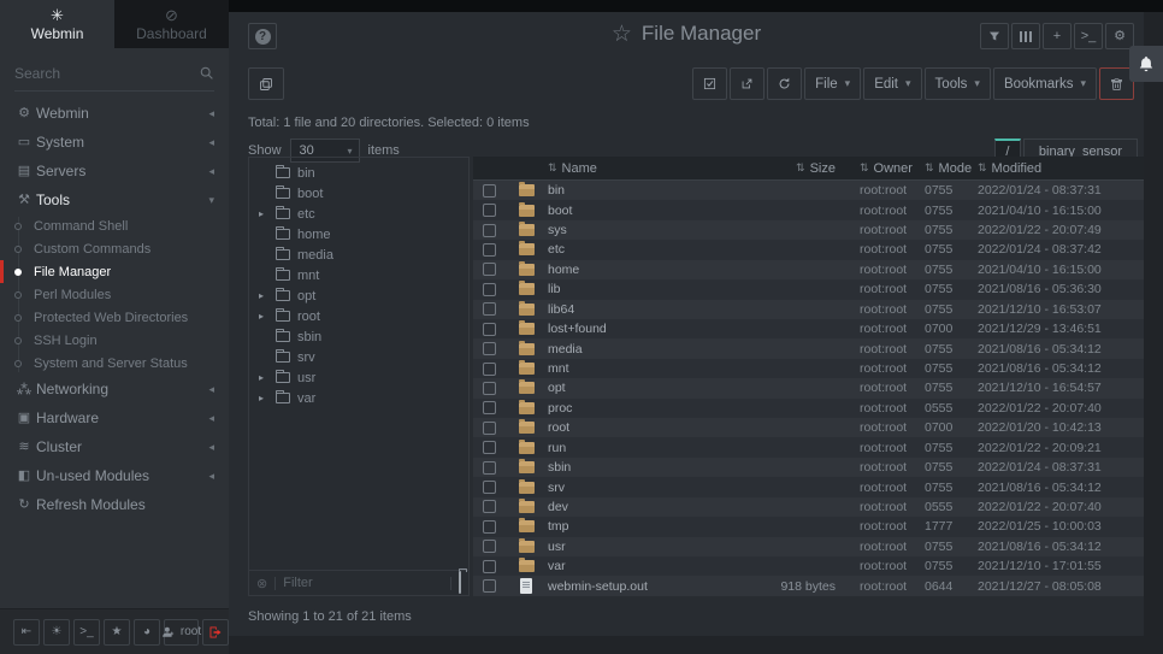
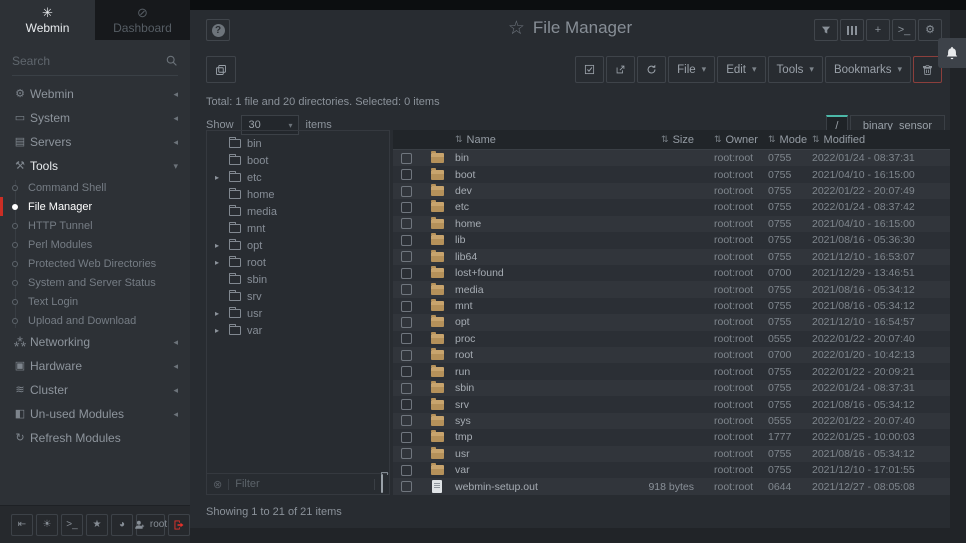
  ✳
  Webmin
  ⊘
  Dashboard
  Search
  ⚙
  Webmin
  ◂
  ▭
  System
  ◂
  ▤
  Servers
  ◂
  ⚒
  Tools
  ▾
  Command Shell
- Custom Commands
  File Manager
+ HTTP Tunnel
  Perl Modules
  Protected Web Directories
- SSH Login
  System and Server Status
+ Text Login
+ Upload and Download
  ⁂
  Networking
  ◂
  ▣
  Hardware
  ◂
  ≋
  Cluster
  ◂
  ◧
  Un-used Modules
  ◂
  ↻
  Refresh Modules
  ⇤
  ☀
  >_
  ★
  ◕
  root
  ?
  ☆
  File Manager
  +
  >_
  ⚙
  File
  ▾
  Edit
  ▾
  Tools
  ▾
  Bookmarks
  ▾
  Total: 1 file and 20 directories. Selected: 0 items
  Show
  30
  ▾
  items
  /
  binary_sensor
  bin
  boot
  ▸
  etc
  home
  media
  mnt
  ▸
  opt
  ▸
  root
  sbin
  srv
  ▸
  usr
  ▸
  var
  ⊗
  Filter
  ⇅
  Name
  ⇅
  Size
  ⇅
  Owner
  ⇅
  Mode
  ⇅
  Modified
  bin
  root:root
  0755
  2022/01/24 - 08:37:31
  boot
  root:root
  0755
  2021/04/10 - 16:15:00
- sys
+ dev
  root:root
  0755
  2022/01/22 - 20:07:49
  etc
  root:root
  0755
  2022/01/24 - 08:37:42
  home
  root:root
  0755
  2021/04/10 - 16:15:00
  lib
  root:root
  0755
  2021/08/16 - 05:36:30
  lib64
  root:root
  0755
  2021/12/10 - 16:53:07
  lost+found
  root:root
  0700
  2021/12/29 - 13:46:51
  media
  root:root
  0755
  2021/08/16 - 05:34:12
  mnt
  root:root
  0755
  2021/08/16 - 05:34:12
  opt
  root:root
  0755
  2021/12/10 - 16:54:57
  proc
  root:root
  0555
  2022/01/22 - 20:07:40
  root
  root:root
  0700
  2022/01/20 - 10:42:13
  run
  root:root
  0755
  2022/01/22 - 20:09:21
  sbin
  root:root
  0755
  2022/01/24 - 08:37:31
  srv
  root:root
  0755
  2021/08/16 - 05:34:12
- dev
+ sys
  root:root
  0555
  2022/01/22 - 20:07:40
  tmp
  root:root
  1777
  2022/01/25 - 10:00:03
  usr
  root:root
  0755
  2021/08/16 - 05:34:12
  var
  root:root
  0755
  2021/12/10 - 17:01:55
  webmin-setup.out
  918 bytes
  root:root
  0644
  2021/12/27 - 08:05:08
  Showing 1 to 21 of 21 items
